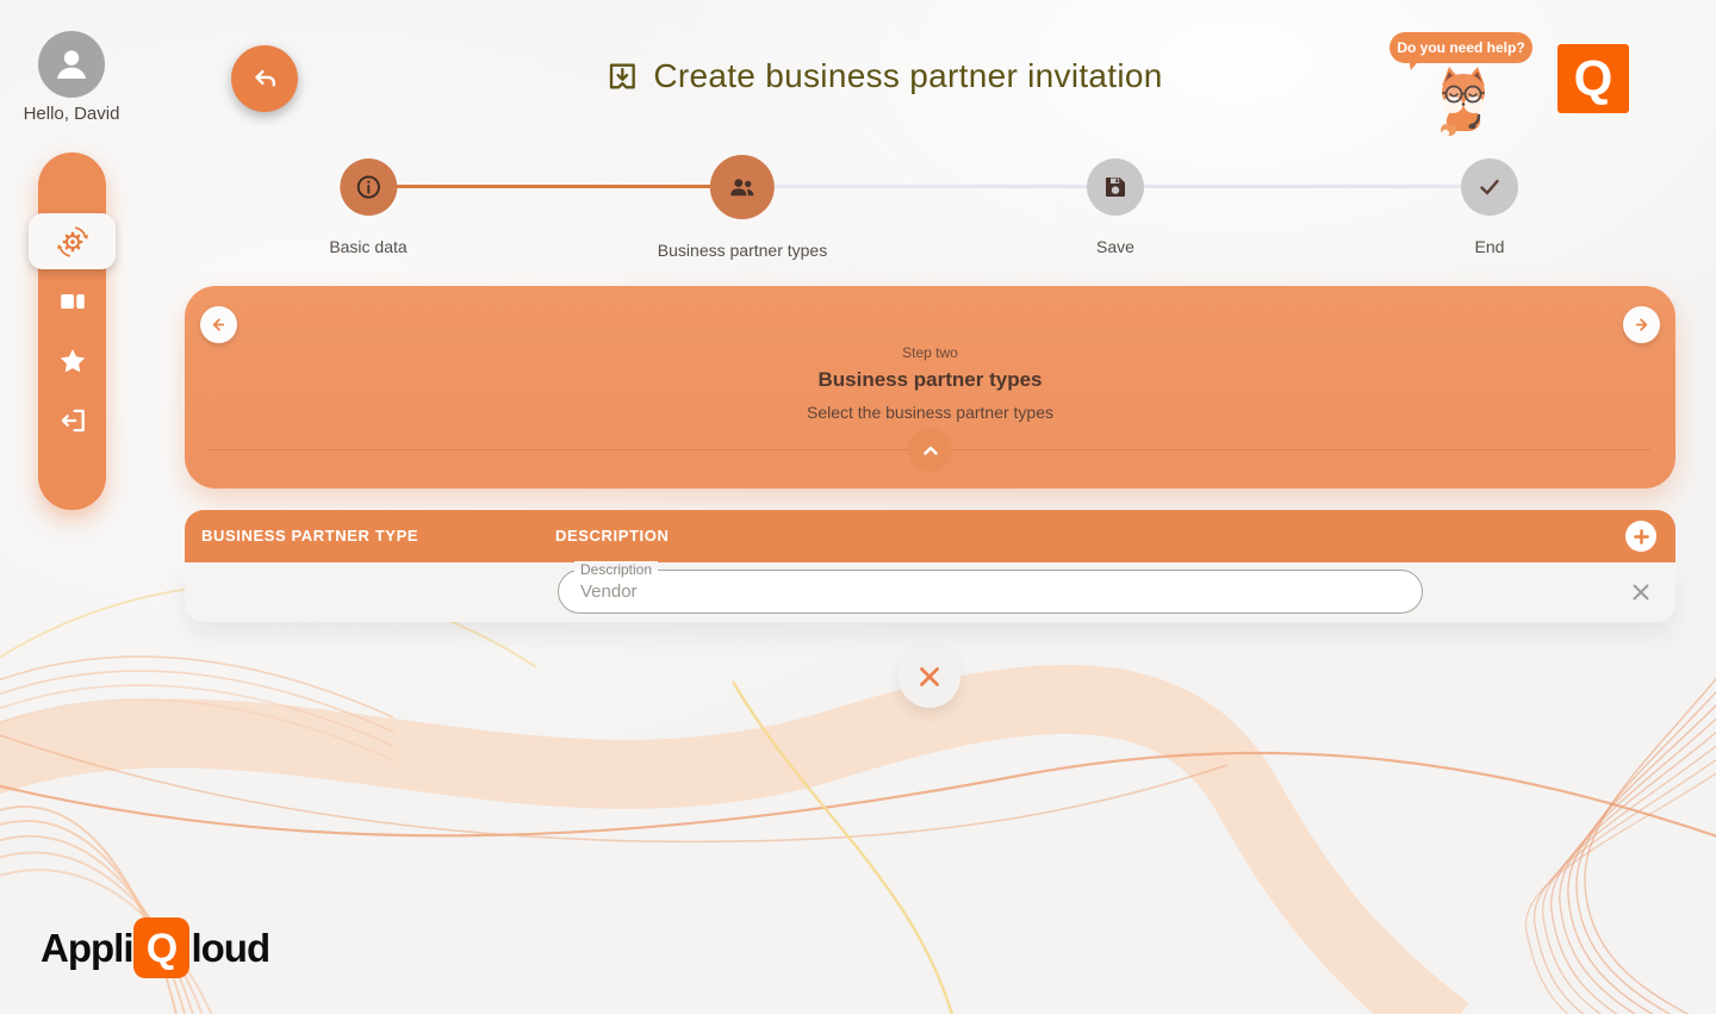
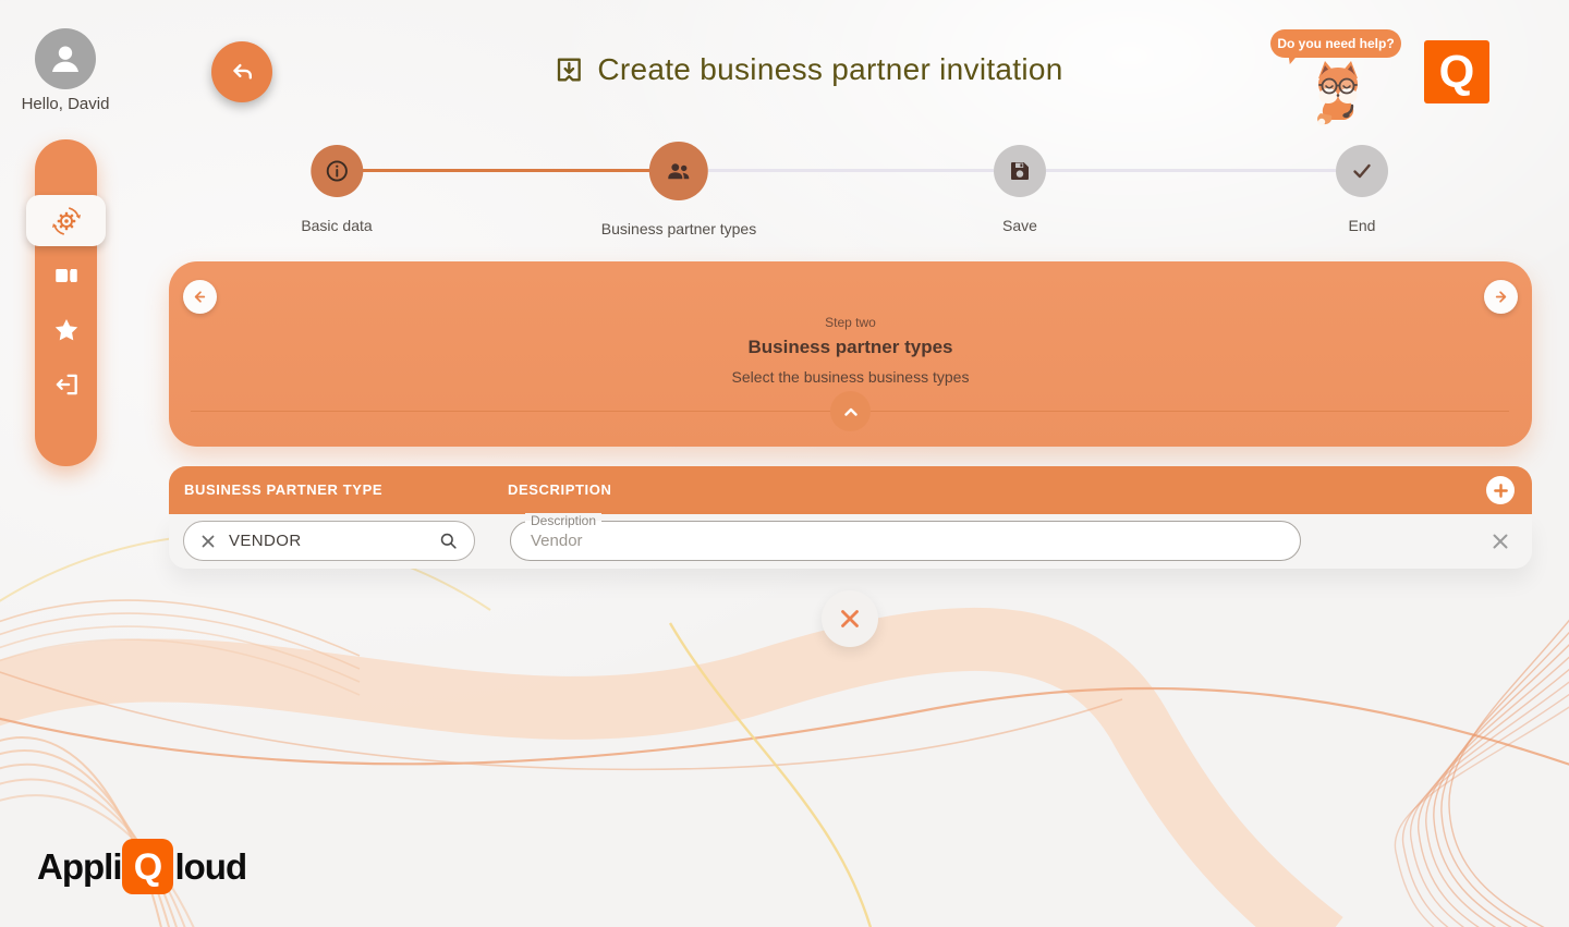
  Hello, David
  Create business partner invitation
  Do you need help?
  Q
  Basic data
  Business partner types
  Save
  End
  Step two
  Business partner types
- Select the business partner types
+ Select the business business types
  BUSINESS PARTNER TYPE
  DESCRIPTION
+ VENDOR
  Description
  Vendor
  Appli
  Q
  loud
